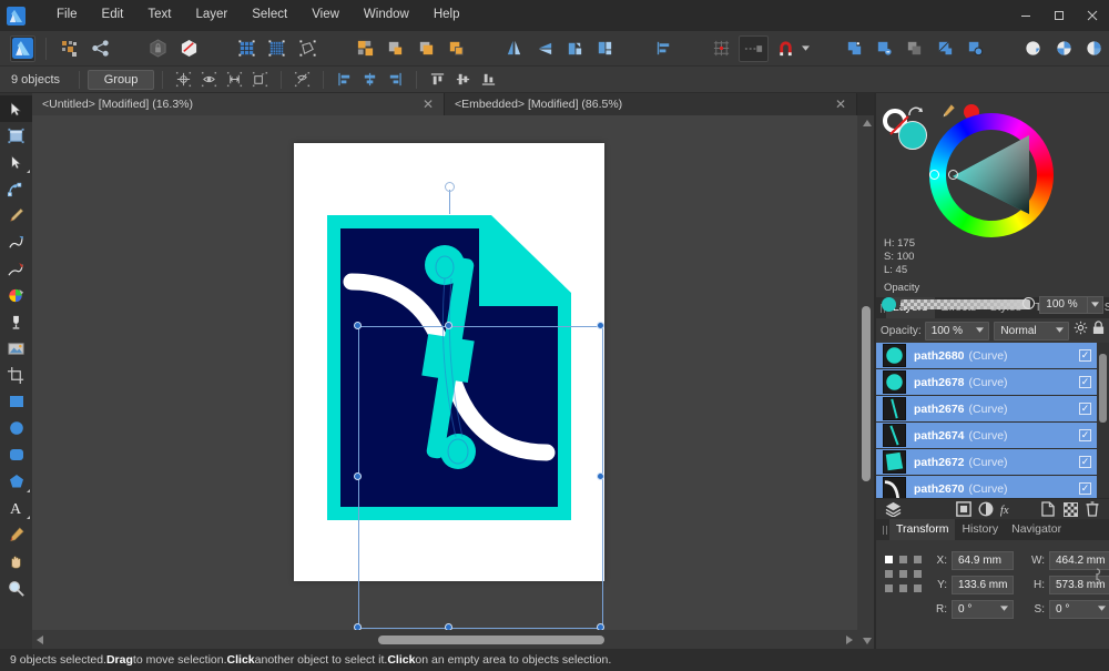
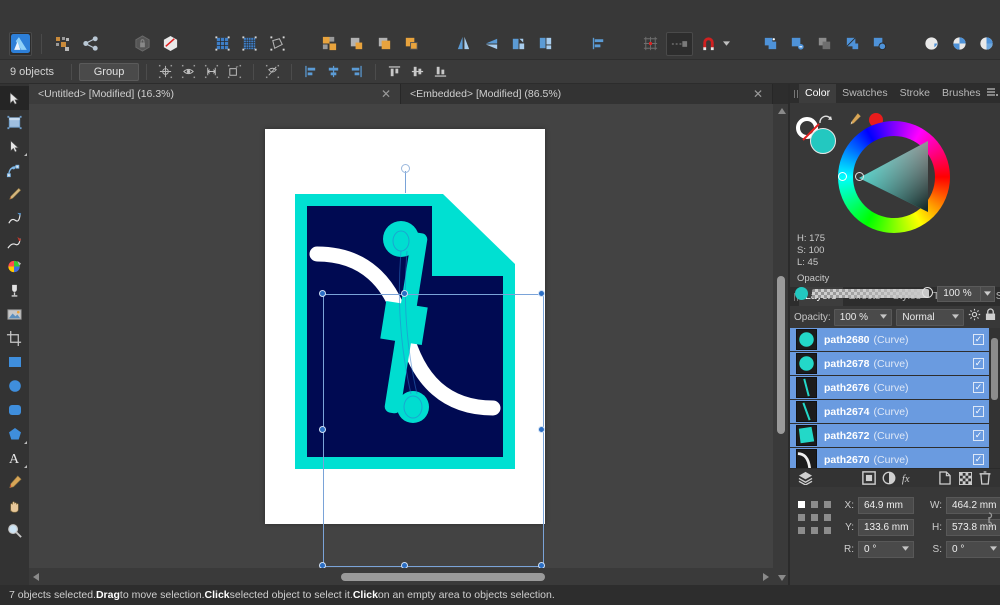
- File
- Edit
- Text
- Layer
- Select
- View
- Window
- Help
  9 objects
  Group
  A
  <Untitled> [Modified] (16.3%)
  ✕
  <Embedded> [Modified] (86.5%)
  ✕
+ Color
+ Swatches
+ Stroke
+ Brushes
  H: 175
  S: 100
  L: 45
  Opacity
  100 %
  Opacity:
  100 %
  Normal
  path2680
  (Curve)
  ✓
  path2678
  (Curve)
  ✓
  path2676
  (Curve)
  ✓
  path2674
  (Curve)
  ✓
  path2672
  (Curve)
  ✓
  path2670
  (Curve)
  ✓
  fx
- Transform
- History
- Navigator
  X:
  64.9 mm
  W:
  464.2 mm
  Y:
  133.6 mm
  H:
  573.8 mm
  R:
  0 °
  S:
  0 °
- 9 objects selected.
+ 7 objects selected.
  Drag
  to move selection.
  Click
- another object to select it.
+ selected object to select it.
  Click
  on an empty area to objects selection.
